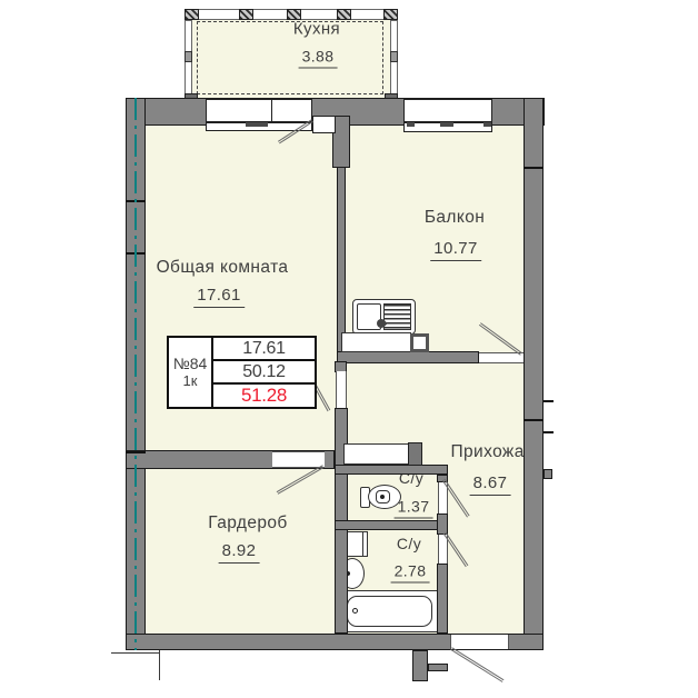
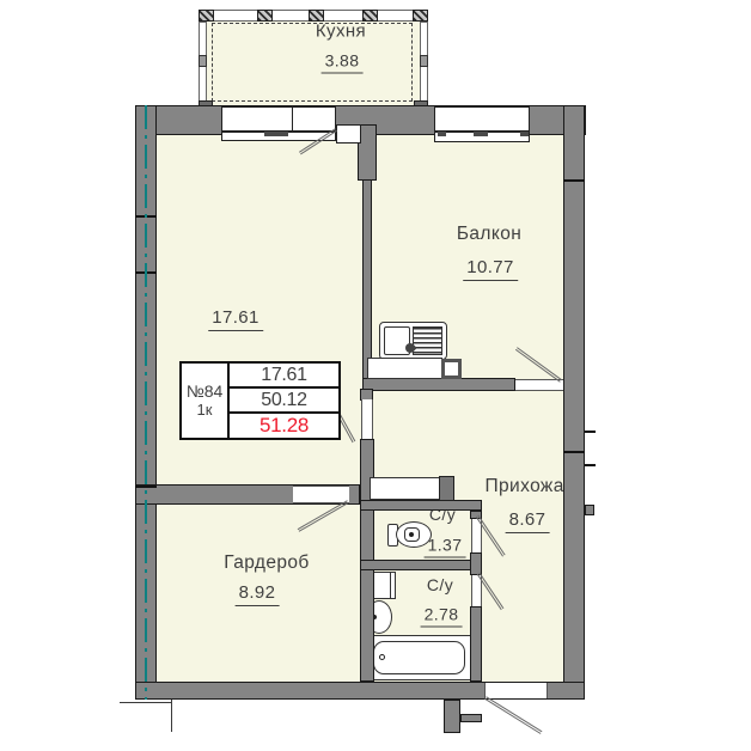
  Кухня
  3.88
- Общая комната
  17.61
  Балкон
  10.77
  Прихожа
  8.67
  Гардероб
  8.92
  С/у
  1.37
  С/у
  2.78
  №84
  1к
  17.61
  50.12
  51.28
